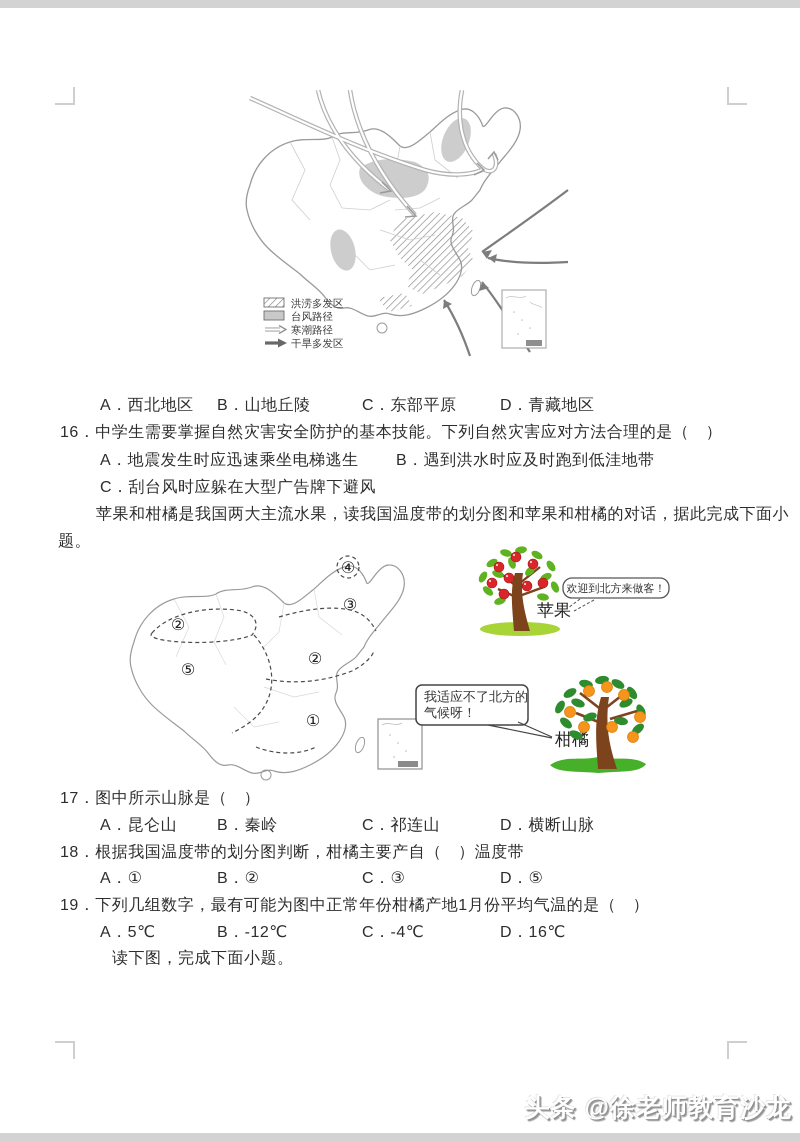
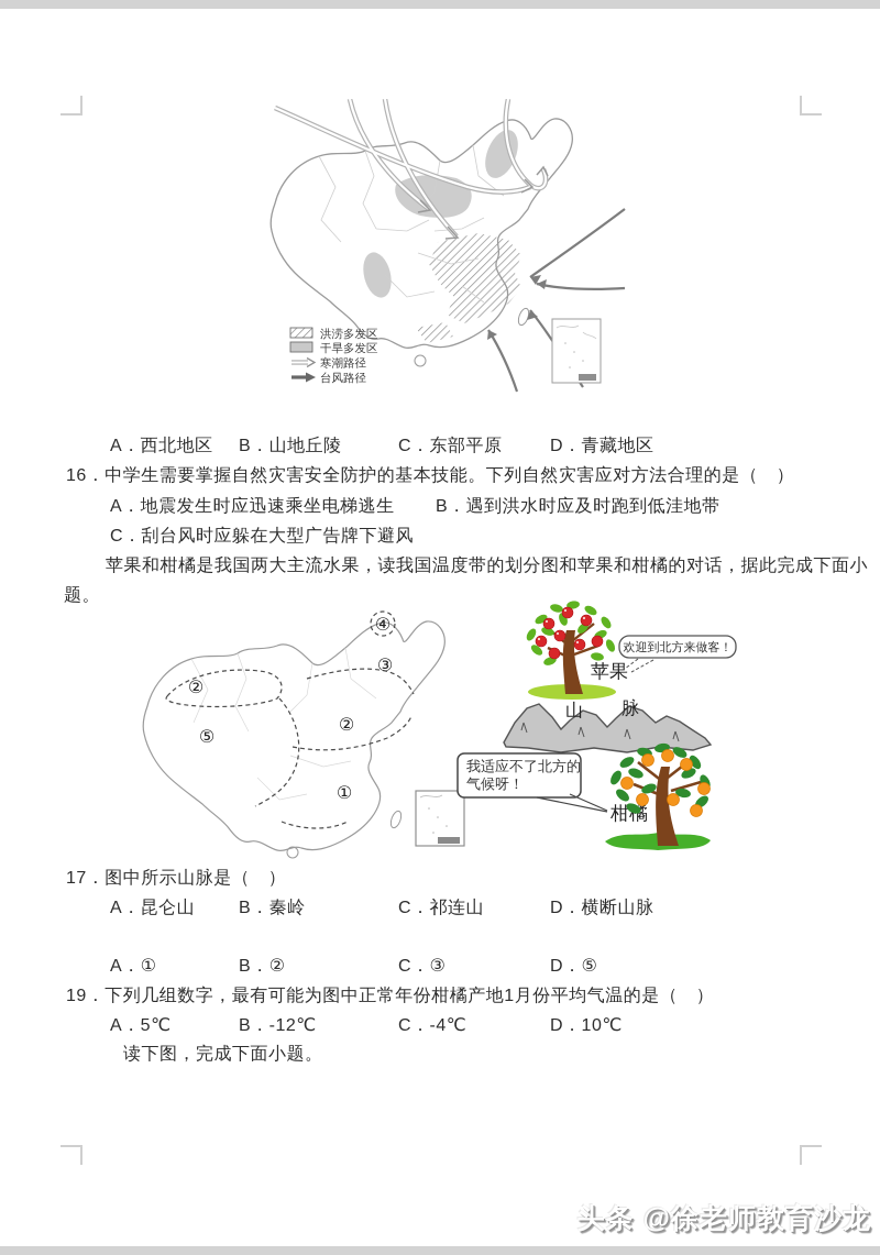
  洪涝多发区
- 台风路径
+ 干旱多发区
  寒潮路径
- 干旱多发区
+ 台风路径
  A．西北地区
  B．山地丘陵
  C．东部平原
  D．青藏地区
  16．中学生需要掌握自然灾害安全防护的基本技能。下列自然灾害应对方法合理的是（ ）
  A．地震发生时应迅速乘坐电梯逃生
  B．遇到洪水时应及时跑到低洼地带
  C．刮台风时应躲在大型广告牌下避风
  苹果和柑橘是我国两大主流水果，读我国温度带的划分图和苹果和柑橘的对话，据此完成下面小
  题。
  ④
  ③
  ②
  ②
  ⑤
  ①
  苹果
  欢迎到北方来做客！
+ 山
+ 脉
  我适应不了北方的
  气候呀！
  柑橘
  17．图中所示山脉是（ ）
  A．昆仑山
  B．秦岭
  C．祁连山
  D．横断山脉
- 18．根据我国温度带的划分图判断，柑橘主要产自（ ）温度带
  A．①
  B．②
  C．③
  D．⑤
  19．下列几组数字，最有可能为图中正常年份柑橘产地1月份平均气温的是（ ）
  A．5℃
  B．-12℃
  C．-4℃
- D．16℃
+ D．10℃
  读下图，完成下面小题。
  头条 @徐老师教育沙龙
